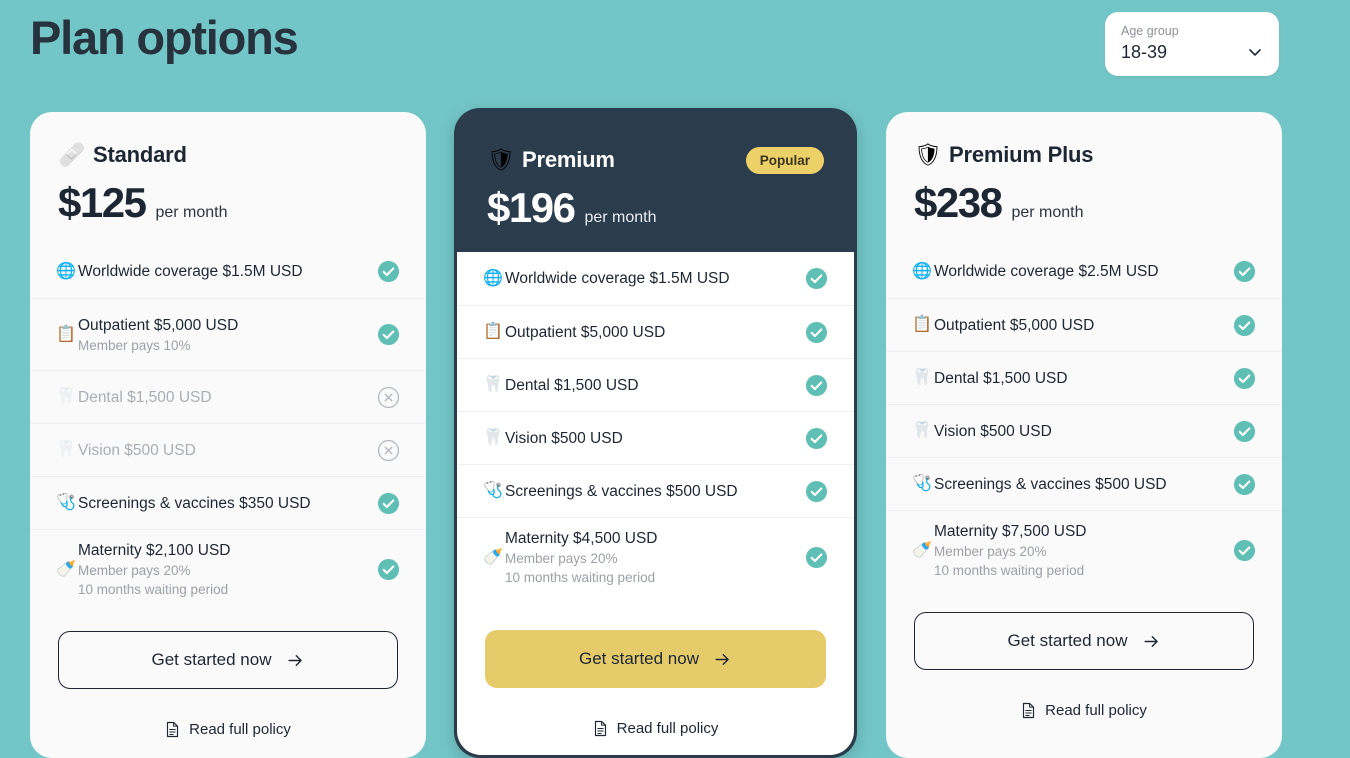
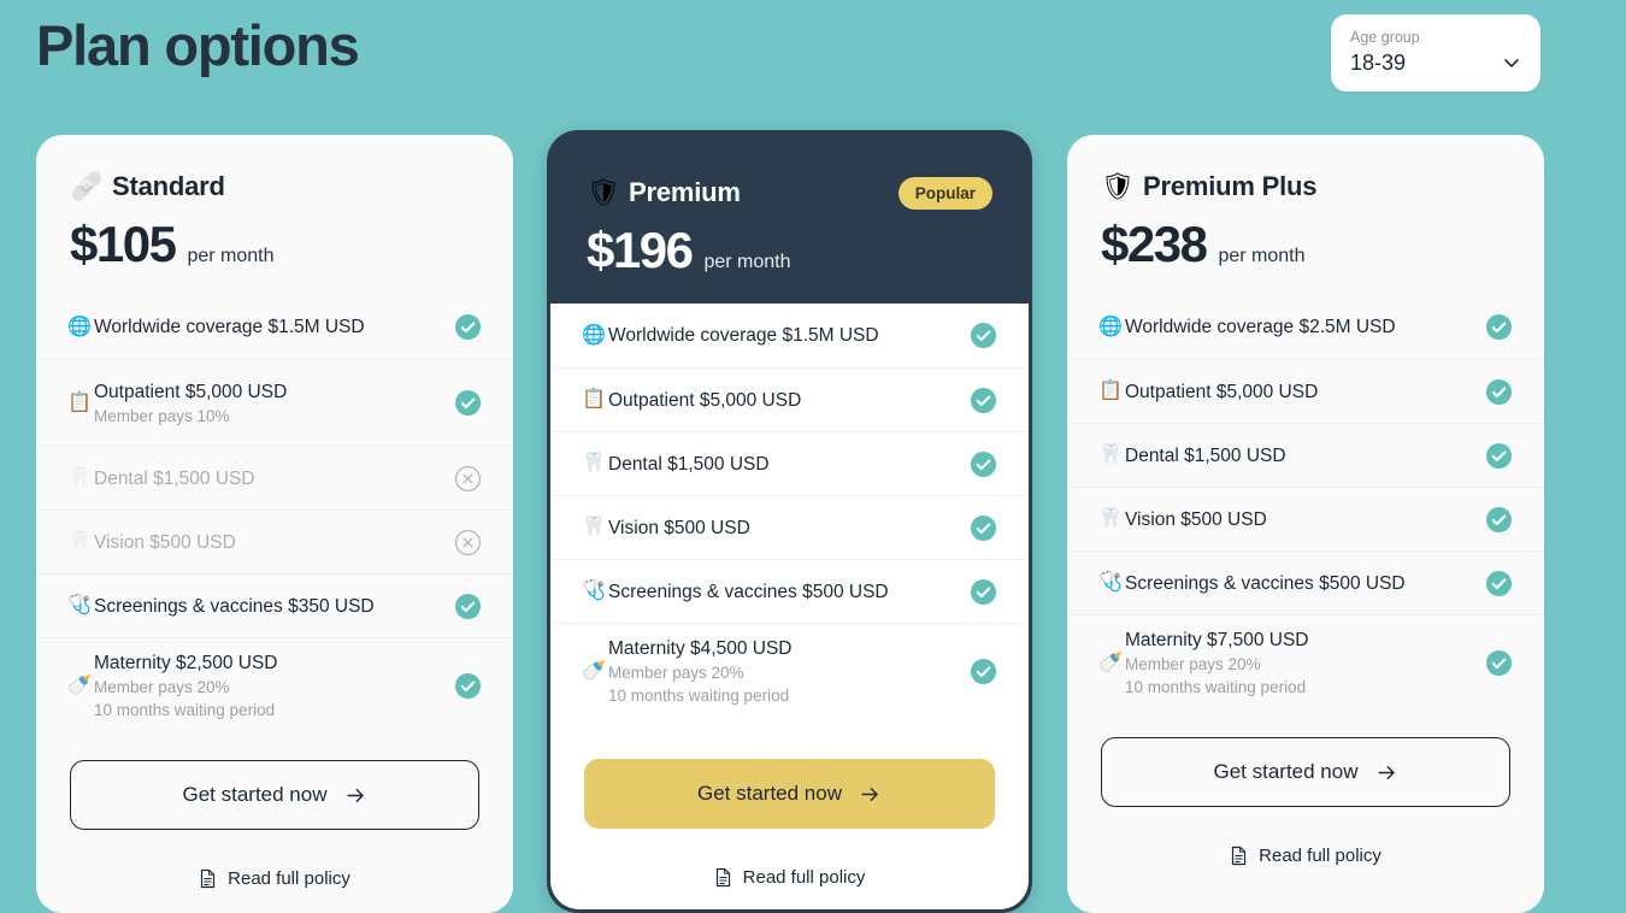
  Plan options
  Age group
  18-39
  🩹
  Standard
- $125
+ $105
  per month
  🌐
  Worldwide coverage $1.5M USD
  📋
  Outpatient $5,000 USD
  Member pays 10%
  🦷
  Dental $1,500 USD
  🦷
  Vision $500 USD
  🩺
  Screenings & vaccines $350 USD
  🍼
- Maternity $2,100 USD
+ Maternity $2,500 USD
  Member pays 20%
  10 months waiting period
  Get started now
  Read full policy
  🛡
  Premium
  Popular
  $196
  per month
  🌐
  Worldwide coverage $1.5M USD
  📋
  Outpatient $5,000 USD
  🦷
  Dental $1,500 USD
  🦷
  Vision $500 USD
  🩺
  Screenings & vaccines $500 USD
  🍼
  Maternity $4,500 USD
  Member pays 20%
  10 months waiting period
  Get started now
  Read full policy
  🛡
  Premium Plus
  $238
  per month
  🌐
  Worldwide coverage $2.5M USD
  📋
  Outpatient $5,000 USD
  🦷
  Dental $1,500 USD
  🦷
  Vision $500 USD
  🩺
  Screenings & vaccines $500 USD
  🍼
  Maternity $7,500 USD
  Member pays 20%
  10 months waiting period
  Get started now
  Read full policy
